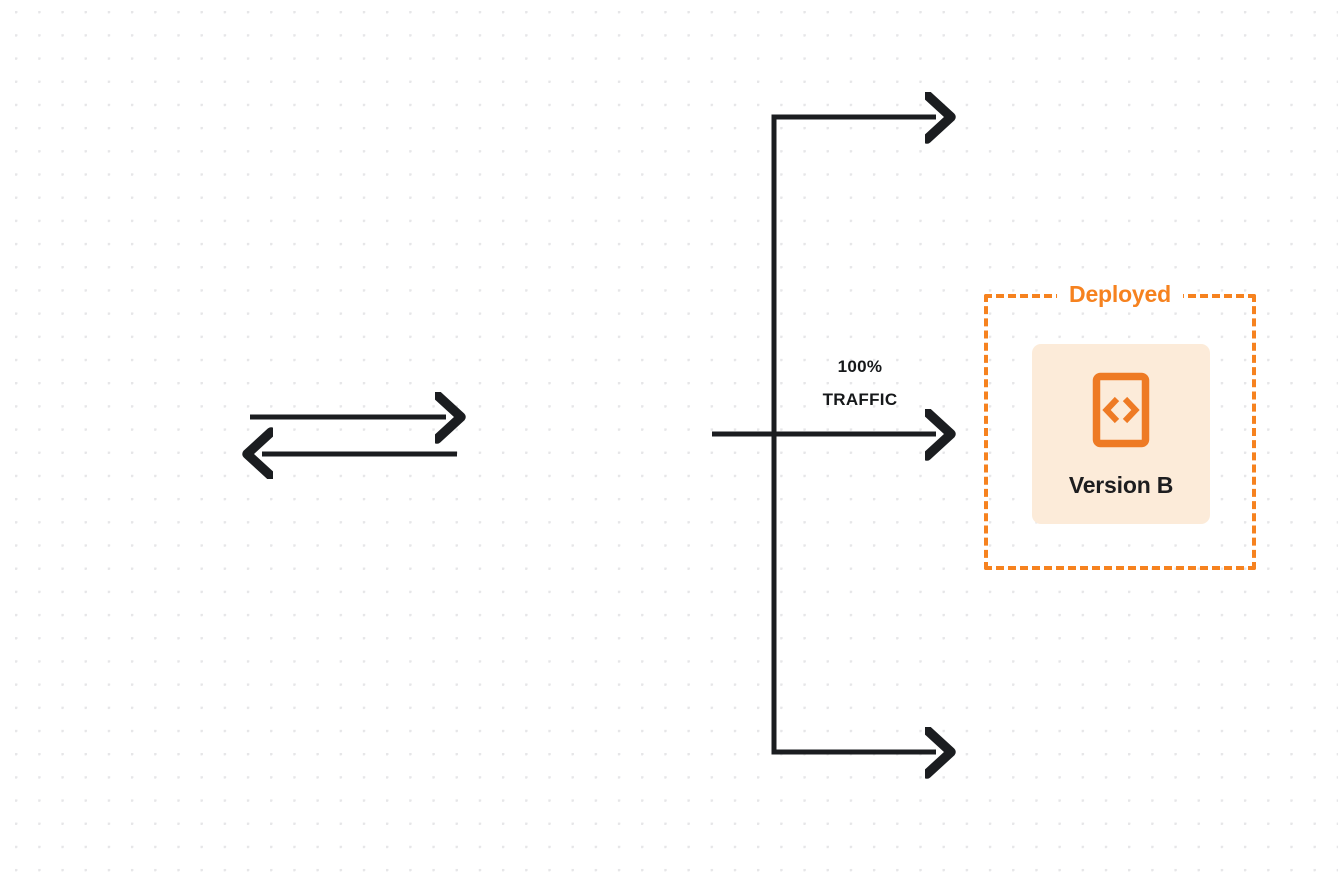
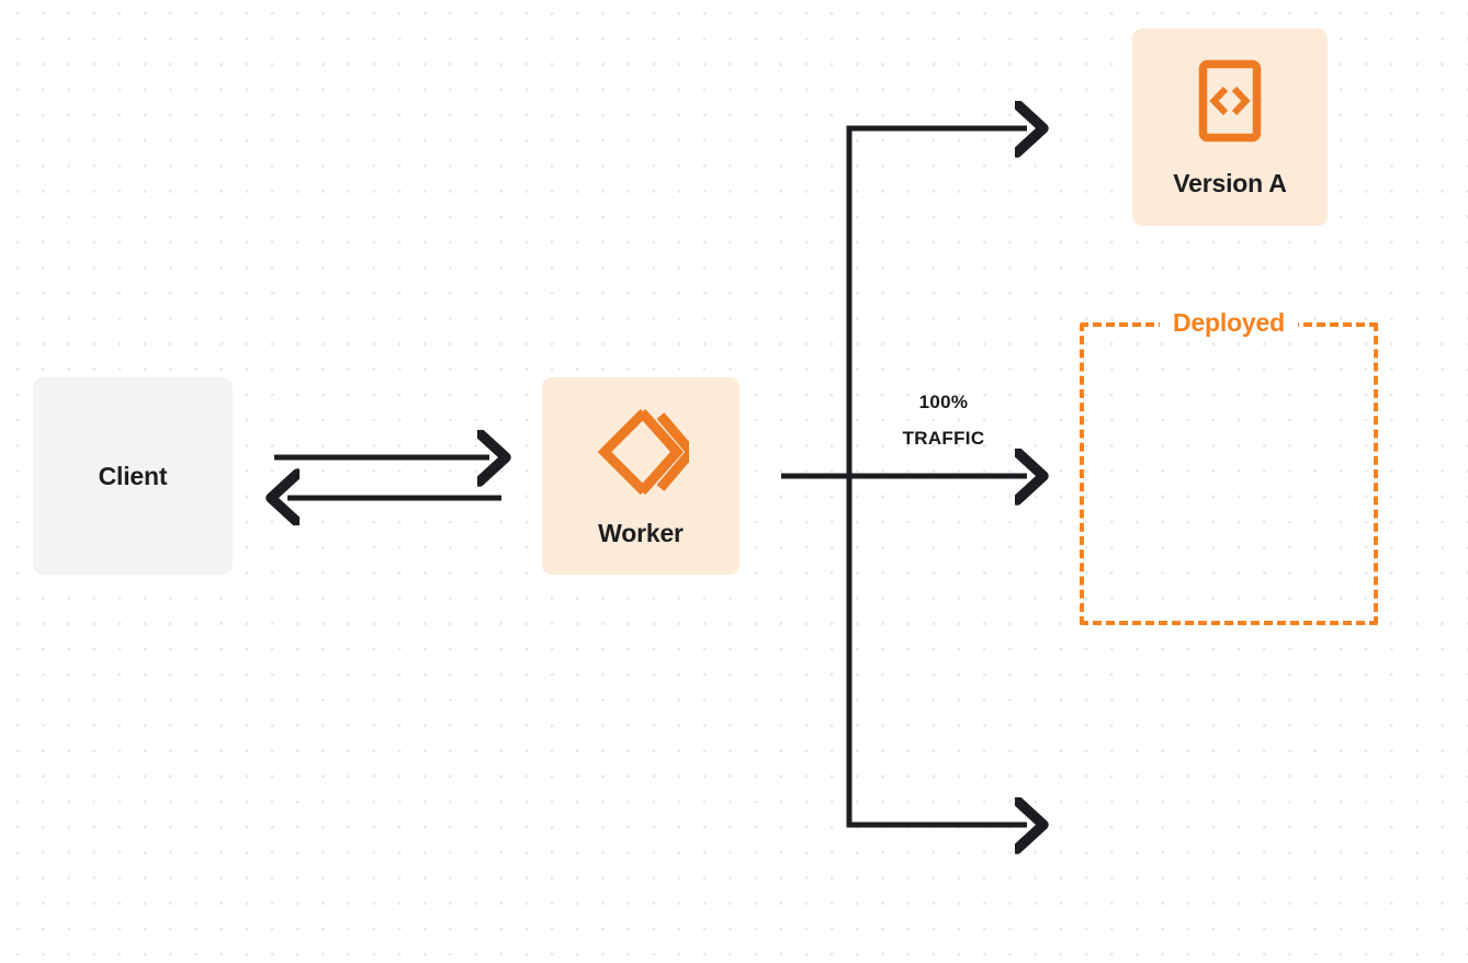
+ Client
+ Worker
  100%
  TRAFFIC
+ Version A
  Deployed
- Version B
